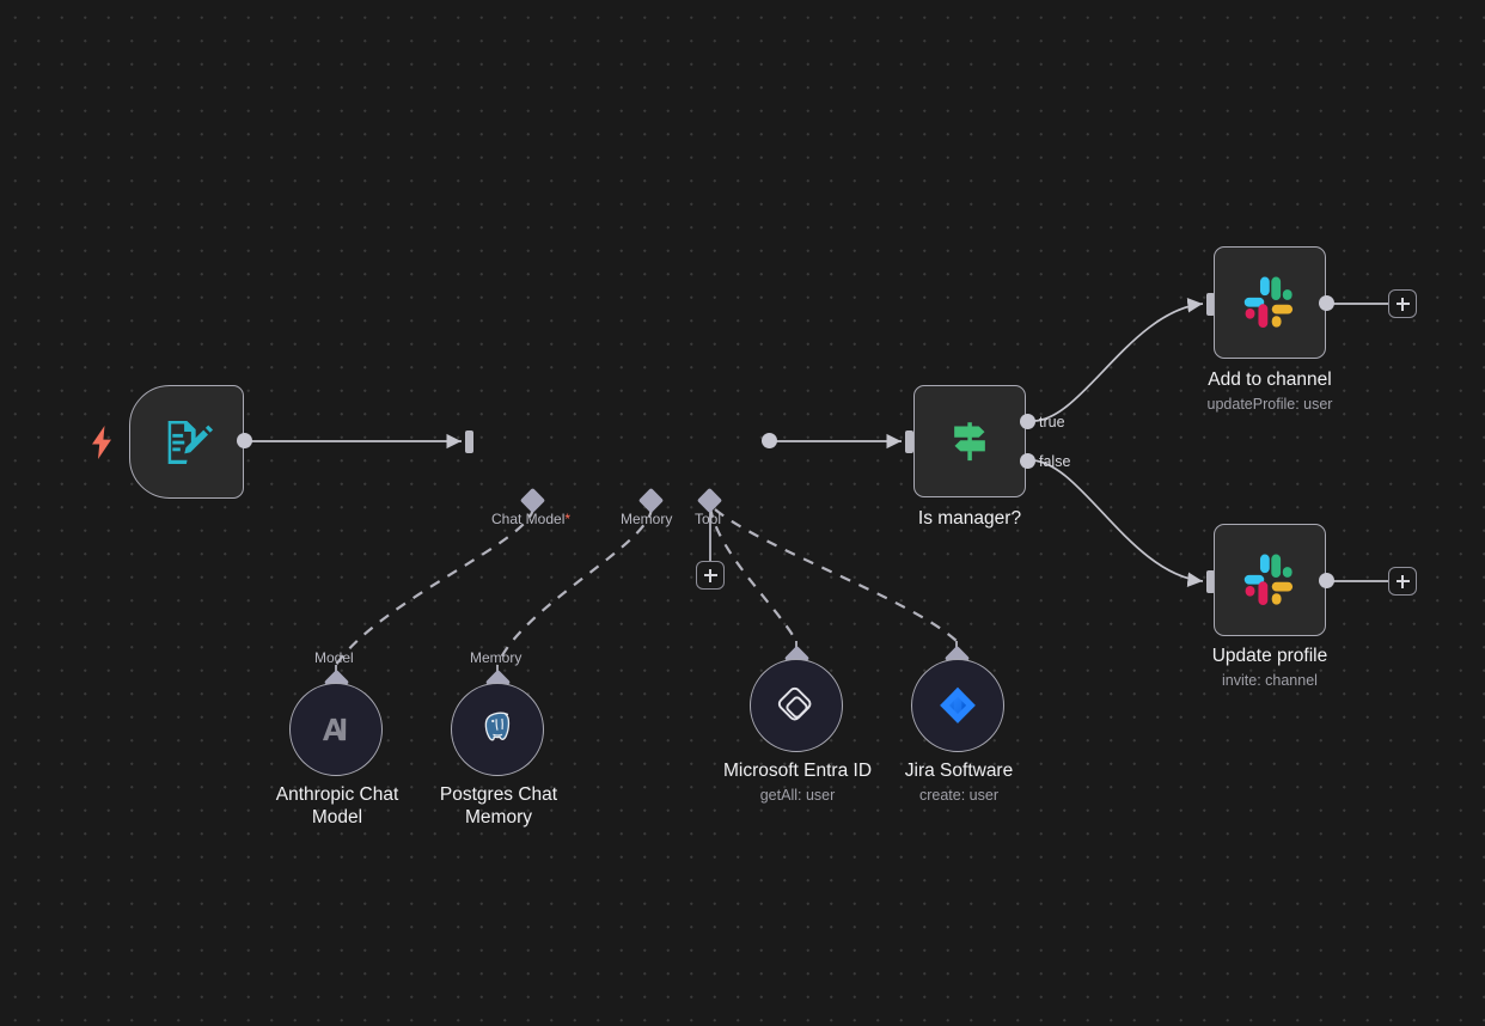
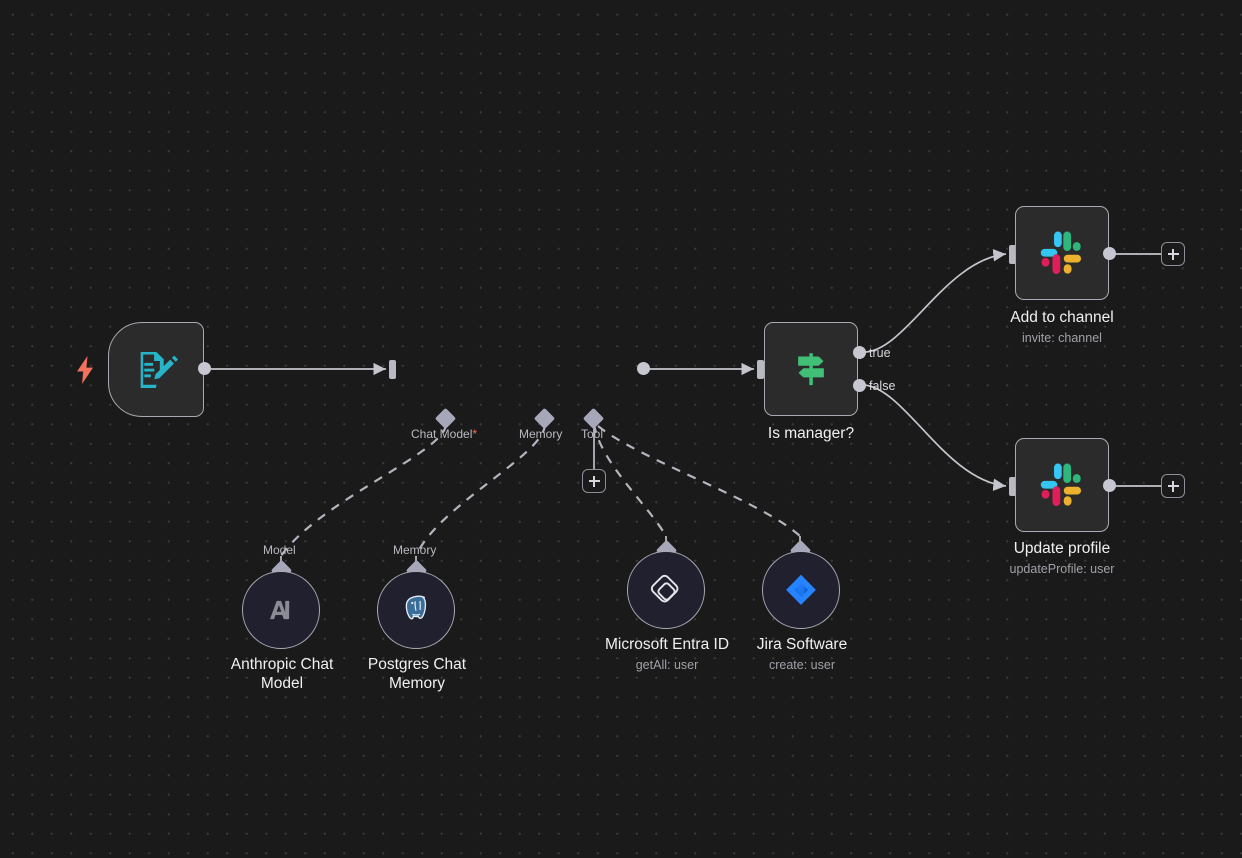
  Chat Model*
  Memory
  Tool
  true
  false
  Is manager?
  Add to channel
- updateProfile: user
+ invite: channel
  Update profile
- invite: channel
+ updateProfile: user
  Model
  Anthropic Chat
  Model
  Memory
  Postgres Chat
  Memory
  Microsoft Entra ID
  getAll: user
  Jira Software
  create: user
